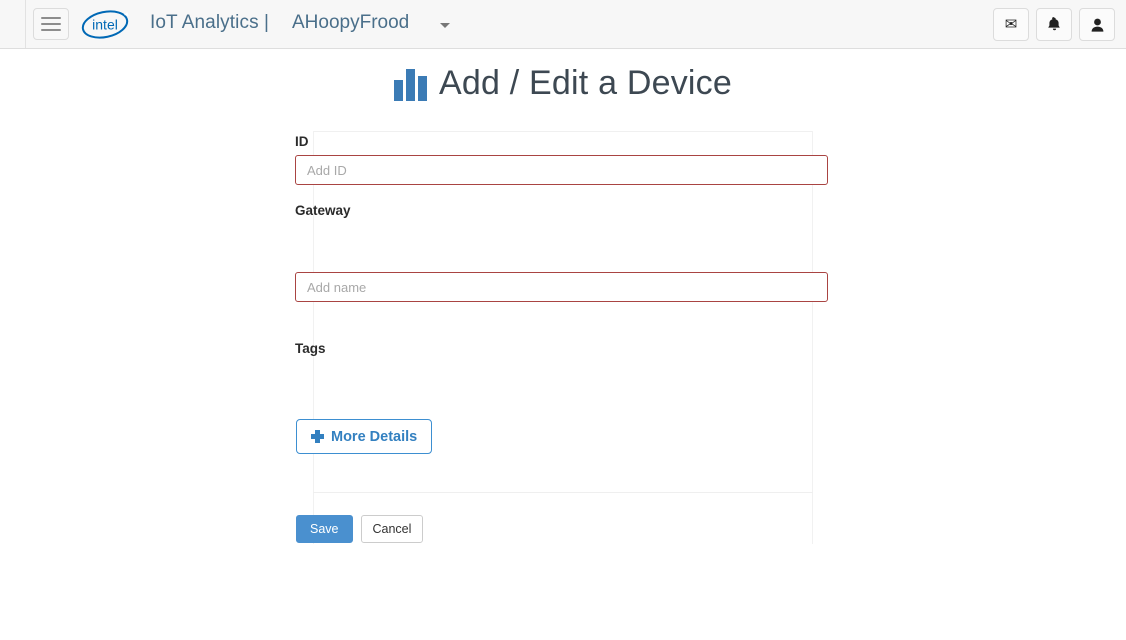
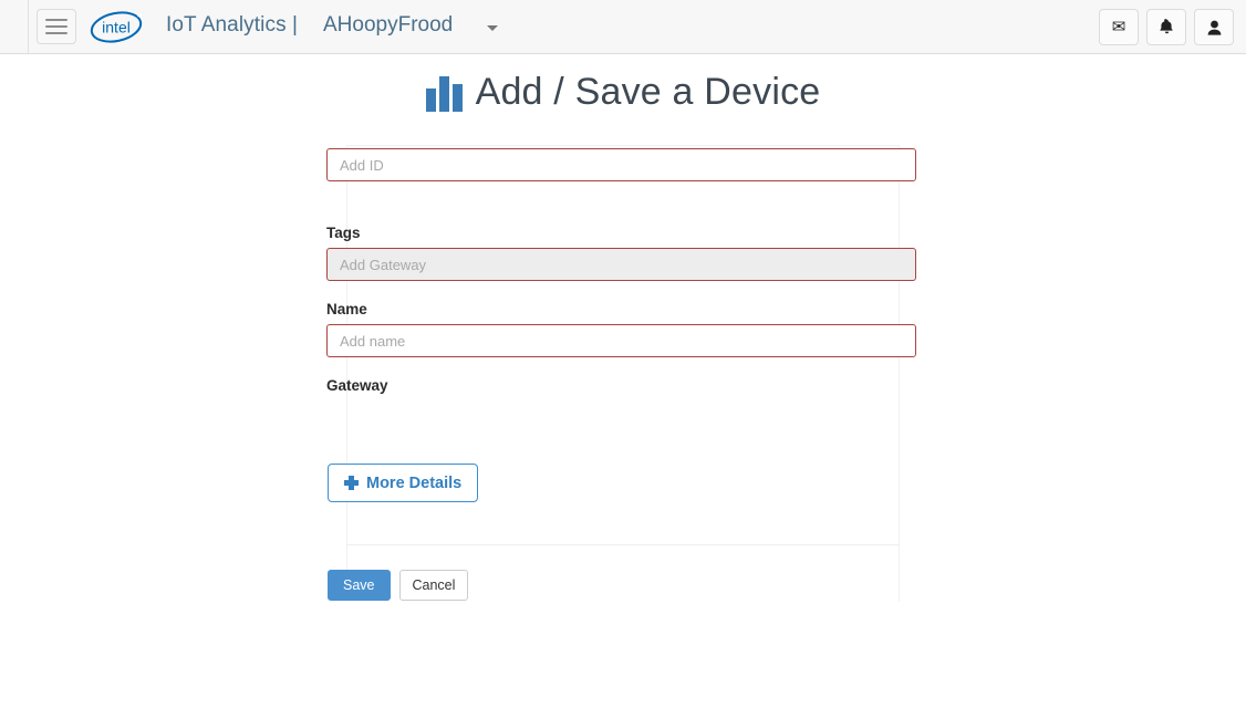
  intel
  IoT Analytics |
  AHoopyFrood
  ✉
- Add / Edit a Device
+ Add / Save a Device
- ID
  Add ID
- Gateway
+ Tags
+ Add Gateway
+ Name
  Add name
- Tags
+ Gateway
  More Details
  Save
  Cancel
